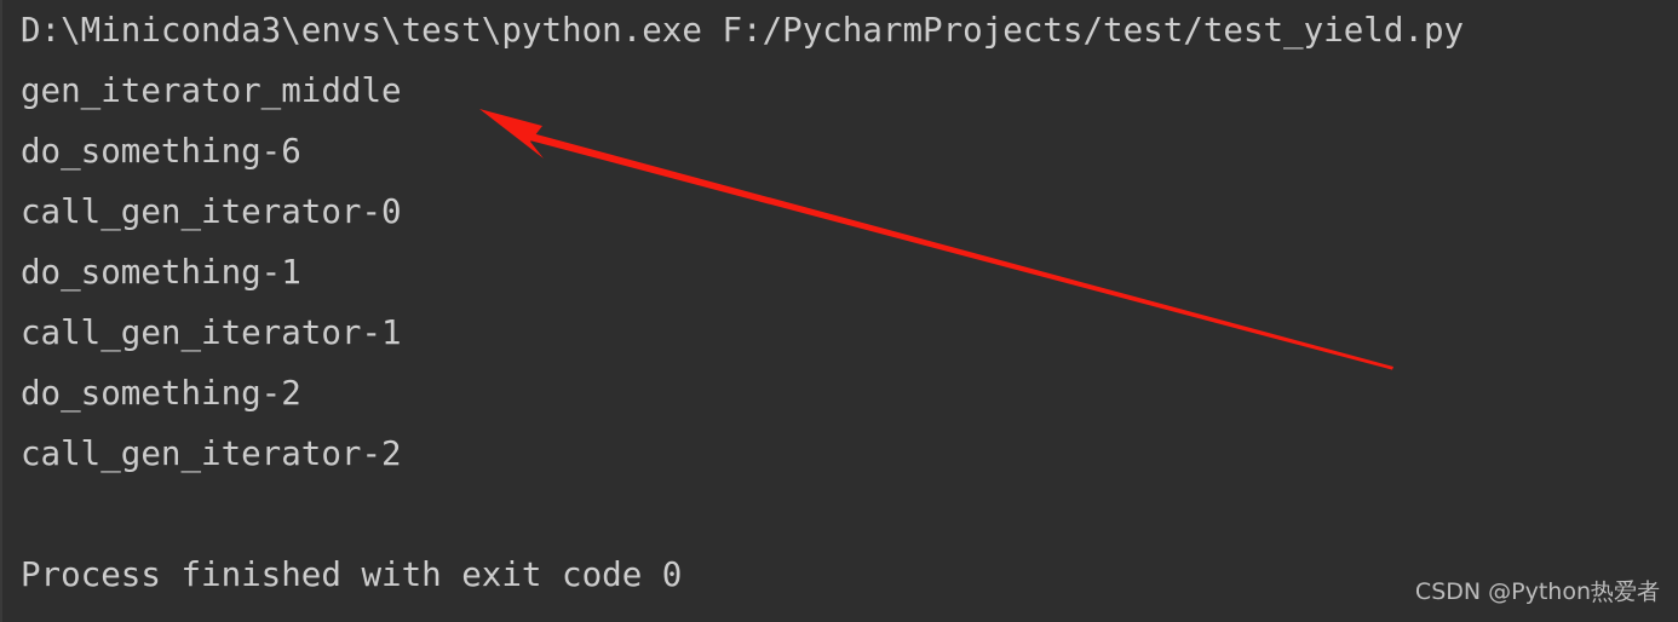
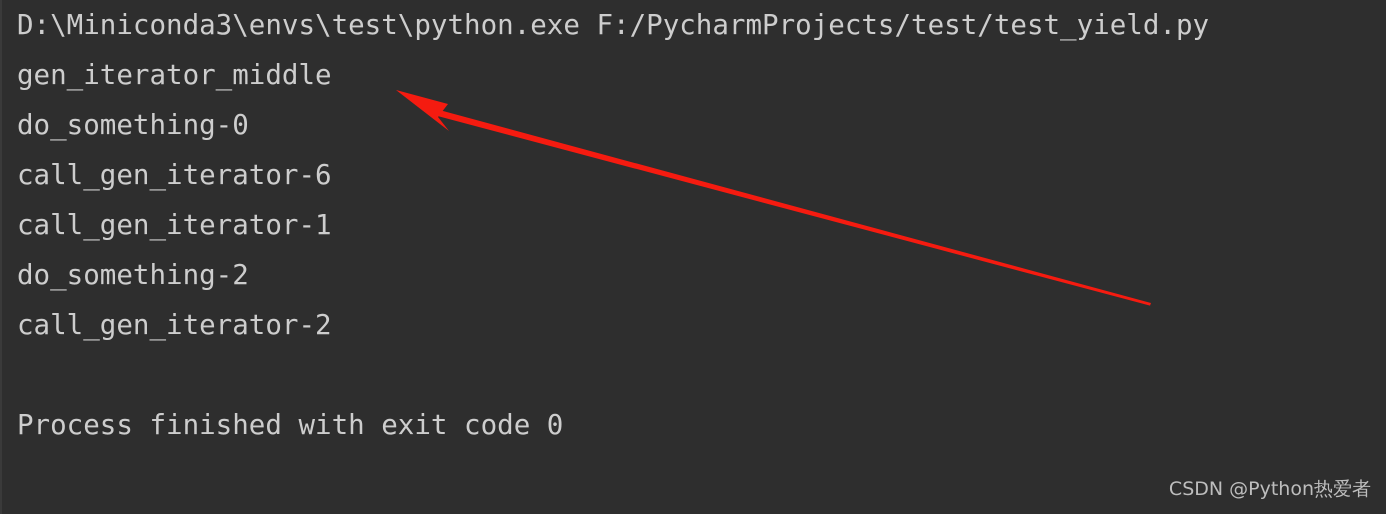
  D:\Miniconda3\envs\test\python.exe F:/PycharmProjects/test/test_yield.py
  gen_iterator_middle
- do_something-6
+ do_something-0
- call_gen_iterator-0
+ call_gen_iterator-6
- do_something-1
  call_gen_iterator-1
  do_something-2
  call_gen_iterator-2
  Process finished with exit code 0
  CSDN @Python热爱者
